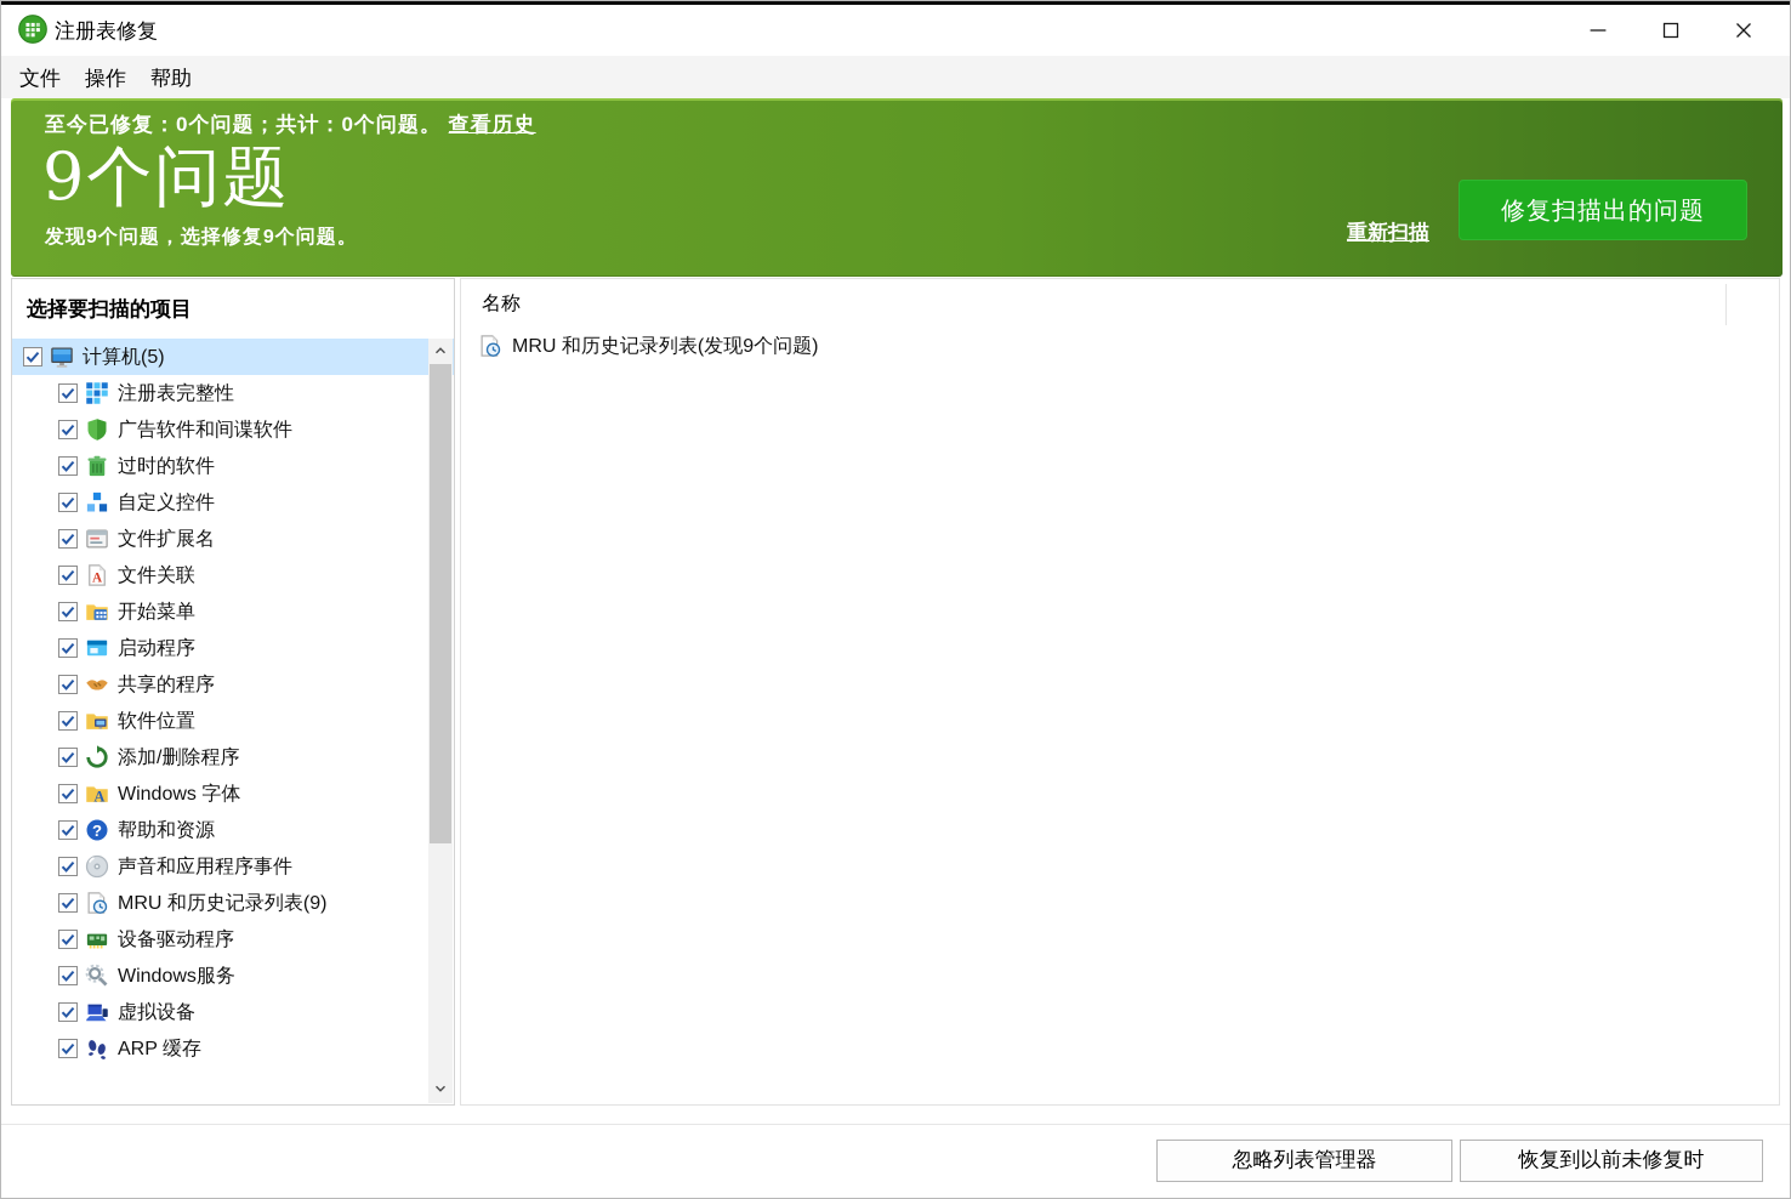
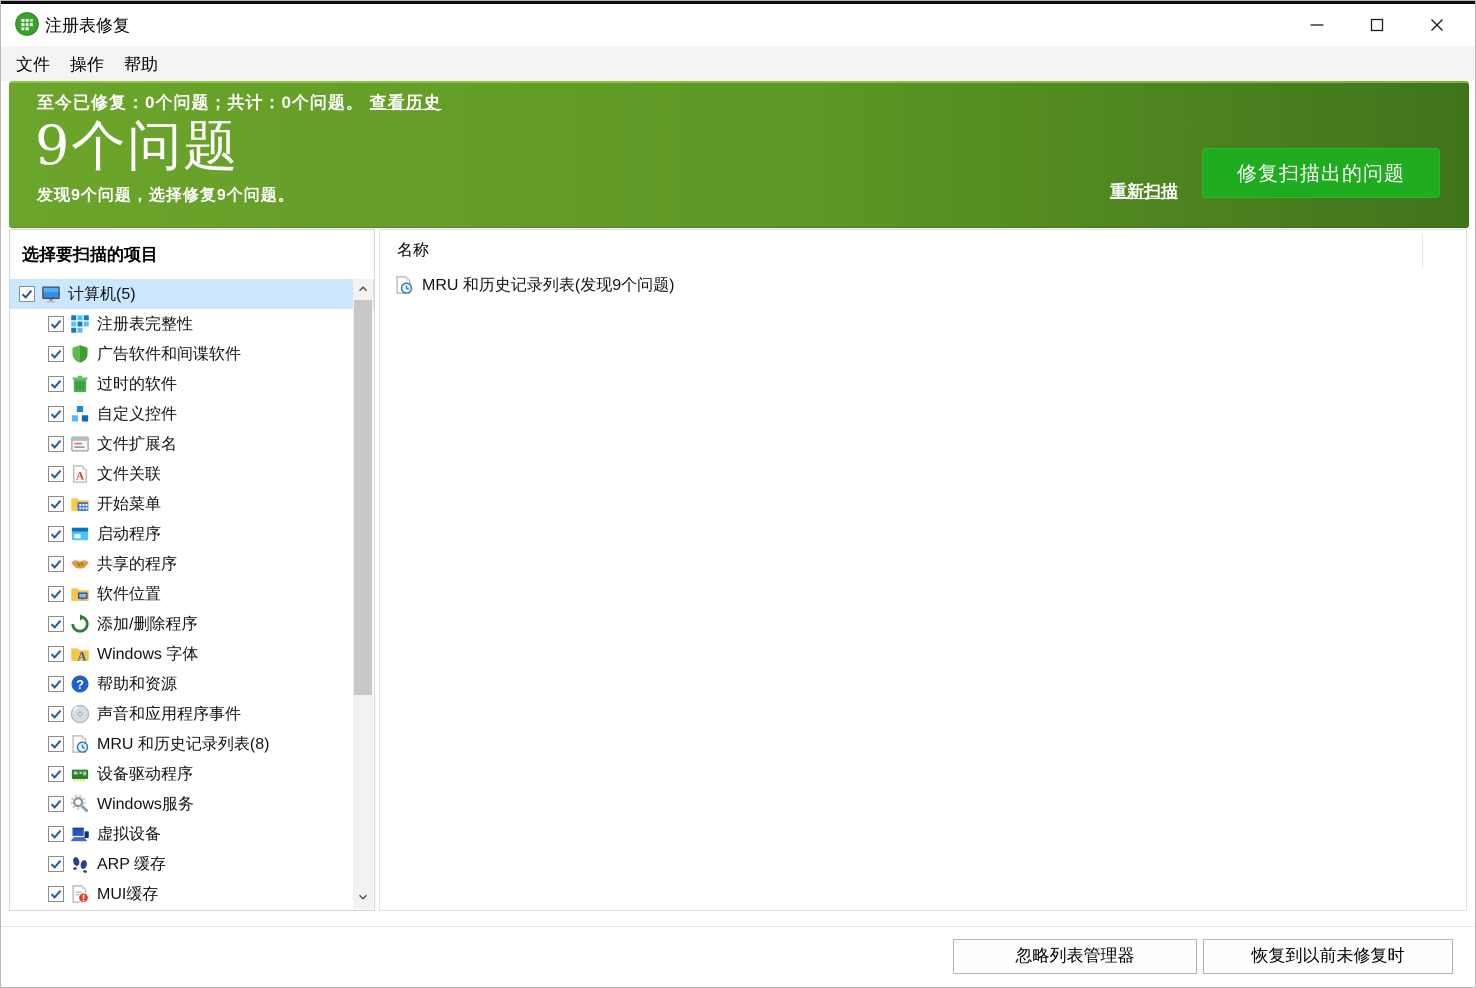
  注册表修复
  文件 操作 帮助
  至今已修复：0个问题；共计：0个问题。 查看历史
  9个问题
  发现9个问题，选择修复9个问题。
  重新扫描
  修复扫描出的问题
  选择要扫描的项目
  计算机(5)
  注册表完整性
  广告软件和间谍软件
  过时的软件
  自定义控件
  文件扩展名
  A
  文件关联
  开始菜单
  启动程序
  共享的程序
  软件位置
  添加/删除程序
  A
  Windows 字体
  ?
  帮助和资源
  声音和应用程序事件
- MRU 和历史记录列表(9)
+ MRU 和历史记录列表(8)
  设备驱动程序
  Windows服务
  虚拟设备
  ARP 缓存
+ MUI缓存
  名称
  MRU 和历史记录列表(发现9个问题)
  忽略列表管理器
  恢复到以前未修复时
